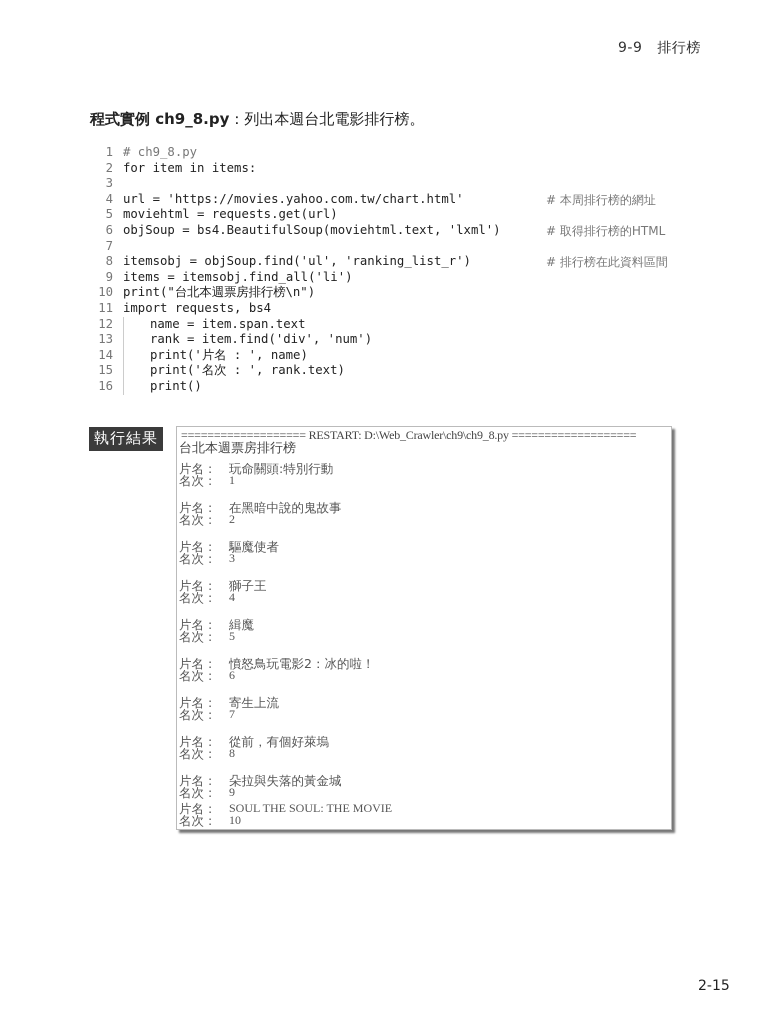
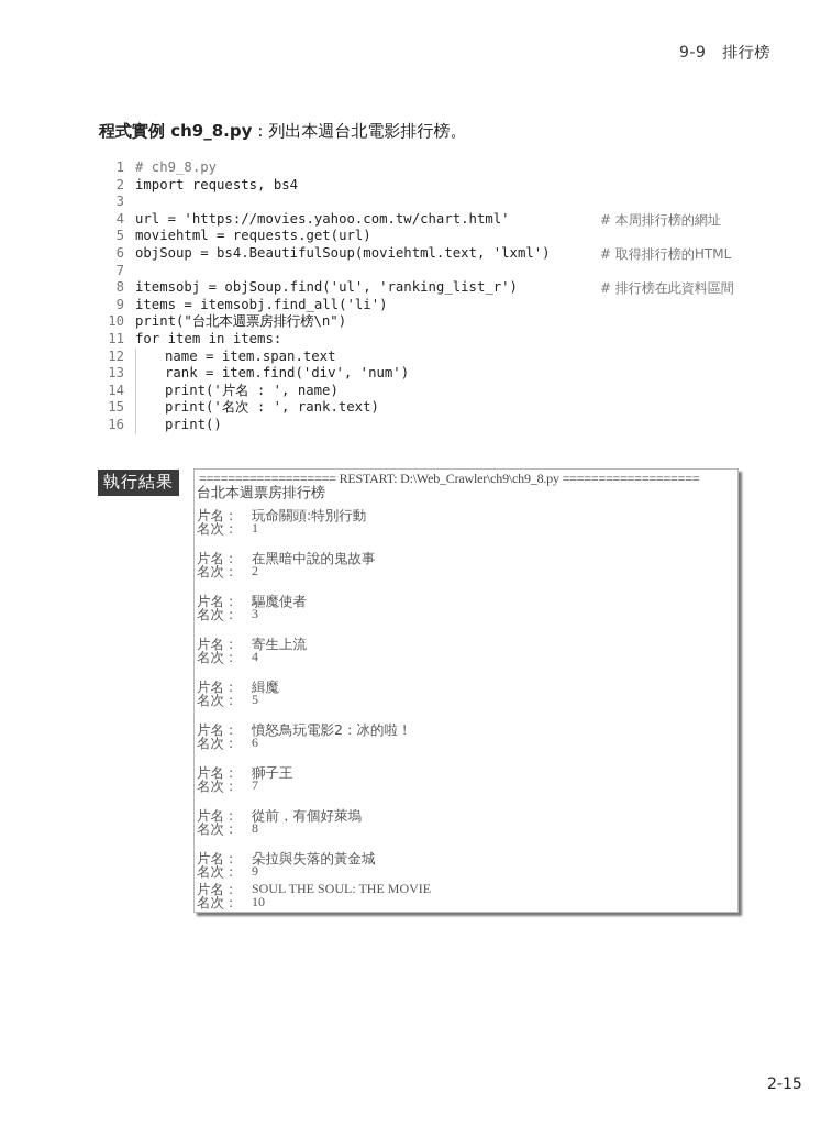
  9-9 排行榜
  程式實例 ch9_8.py：列出本週台北電影排行榜。
  1
  # ch9_8.py
  2
- for item in items:
+ import requests, bs4
  3
  4
  url = 'https://movies.yahoo.com.tw/chart.html'
  5
  moviehtml = requests.get(url)
  6
  objSoup = bs4.BeautifulSoup(moviehtml.text, 'lxml')
  7
  8
  itemsobj = objSoup.find('ul', 'ranking_list_r')
  9
  items = itemsobj.find_all('li')
  10
  print("台北本週票房排行榜\n")
  11
- import requests, bs4
+ for item in items:
  12
  name = item.span.text
  13
  rank = item.find('div', 'num')
  14
  print('片名 : ', name)
  15
  print('名次 : ', rank.text)
  16
  print()
  # 本周排行榜的網址
  # 取得排行榜的HTML
  # 排行榜在此資料區間
  執行結果
  =================== RESTART: D:\Web_Crawler\ch9\ch9_8.py ===================
  台北本週票房排行榜
  片名 :
  玩命關頭:特別行動
  名次 :
  1
  片名 :
  在黑暗中說的鬼故事
  名次 :
  2
  片名 :
  驅魔使者
  名次 :
  3
  片名 :
- 獅子王
+ 寄生上流
  名次 :
  4
  片名 :
  緝魔
  名次 :
  5
  片名 :
  憤怒鳥玩電影2：冰的啦！
  名次 :
  6
  片名 :
- 寄生上流
+ 獅子王
  名次 :
  7
  片名 :
  從前，有個好萊塢
  名次 :
  8
  片名 :
  朵拉與失落的黃金城
  名次 :
  9
  片名 :
  SOUL THE SOUL: THE MOVIE
  名次 :
  10
  2-15
